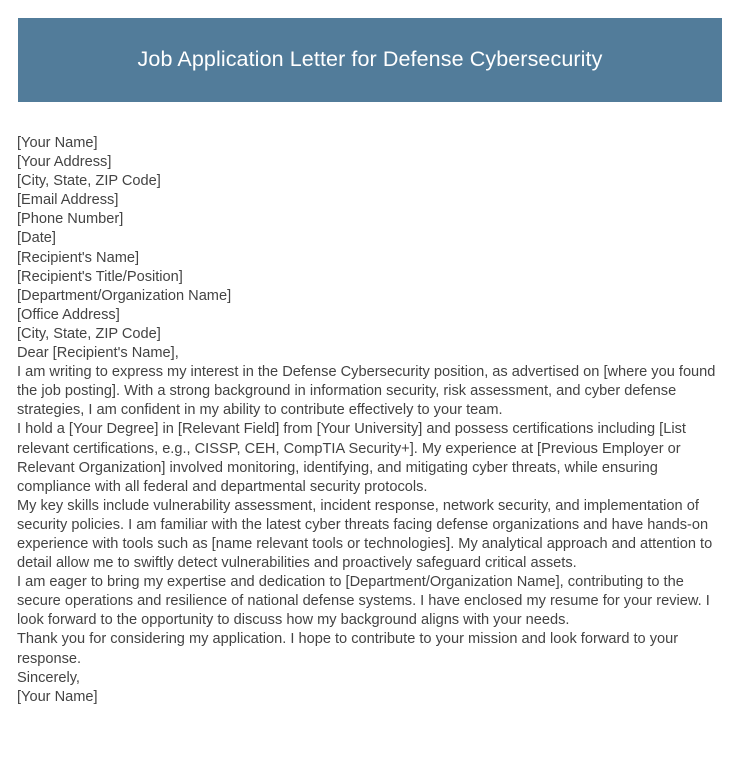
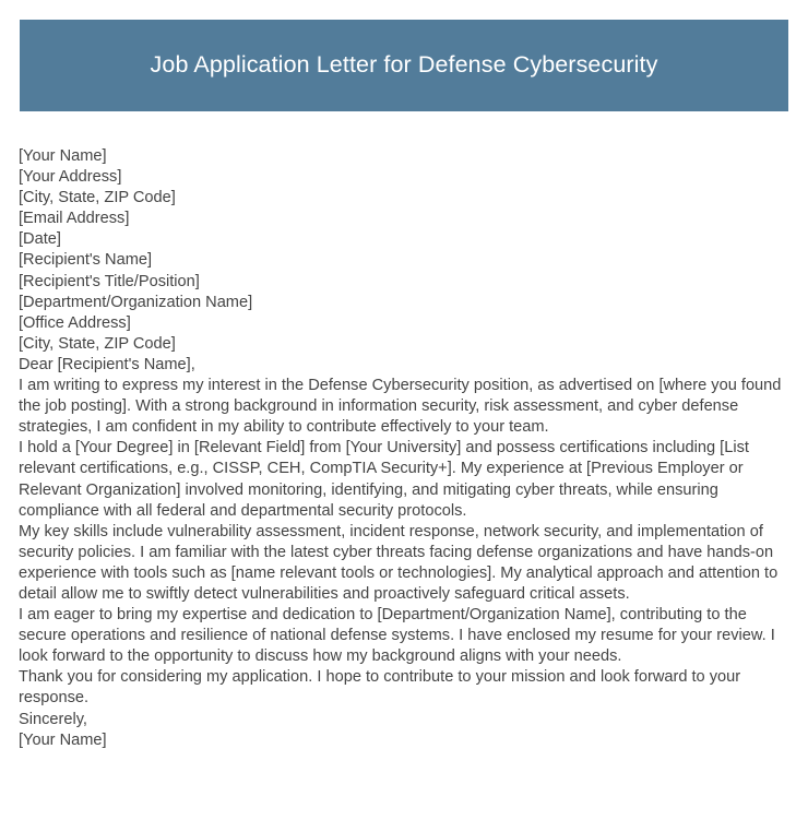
  Job Application Letter for Defense Cybersecurity
  [Your Name]
  [Your Address]
  [City, State, ZIP Code]
  [Email Address]
- [Phone Number]
  [Date]
  [Recipient's Name]
  [Recipient's Title/Position]
  [Department/Organization Name]
  [Office Address]
  [City, State, ZIP Code]
  Dear [Recipient's Name],
  I am writing to express my interest in the Defense Cybersecurity position, as advertised on [where you found the job posting]. With a strong background in information security, risk assessment, and cyber defense strategies, I am confident in my ability to contribute effectively to your team.
  I hold a [Your Degree] in [Relevant Field] from [Your University] and possess certifications including [List relevant certifications, e.g., CISSP, CEH, CompTIA Security+]. My experience at [Previous Employer or Relevant Organization] involved monitoring, identifying, and mitigating cyber threats, while ensuring compliance with all federal and departmental security protocols.
  My key skills include vulnerability assessment, incident response, network security, and implementation of security policies. I am familiar with the latest cyber threats facing defense organizations and have hands-on experience with tools such as [name relevant tools or technologies]. My analytical approach and attention to detail allow me to swiftly detect vulnerabilities and proactively safeguard critical assets.
  I am eager to bring my expertise and dedication to [Department/Organization Name], contributing to the secure operations and resilience of national defense systems. I have enclosed my resume for your review. I look forward to the opportunity to discuss how my background aligns with your needs.
  Thank you for considering my application. I hope to contribute to your mission and look forward to your response.
  Sincerely,
  [Your Name]
